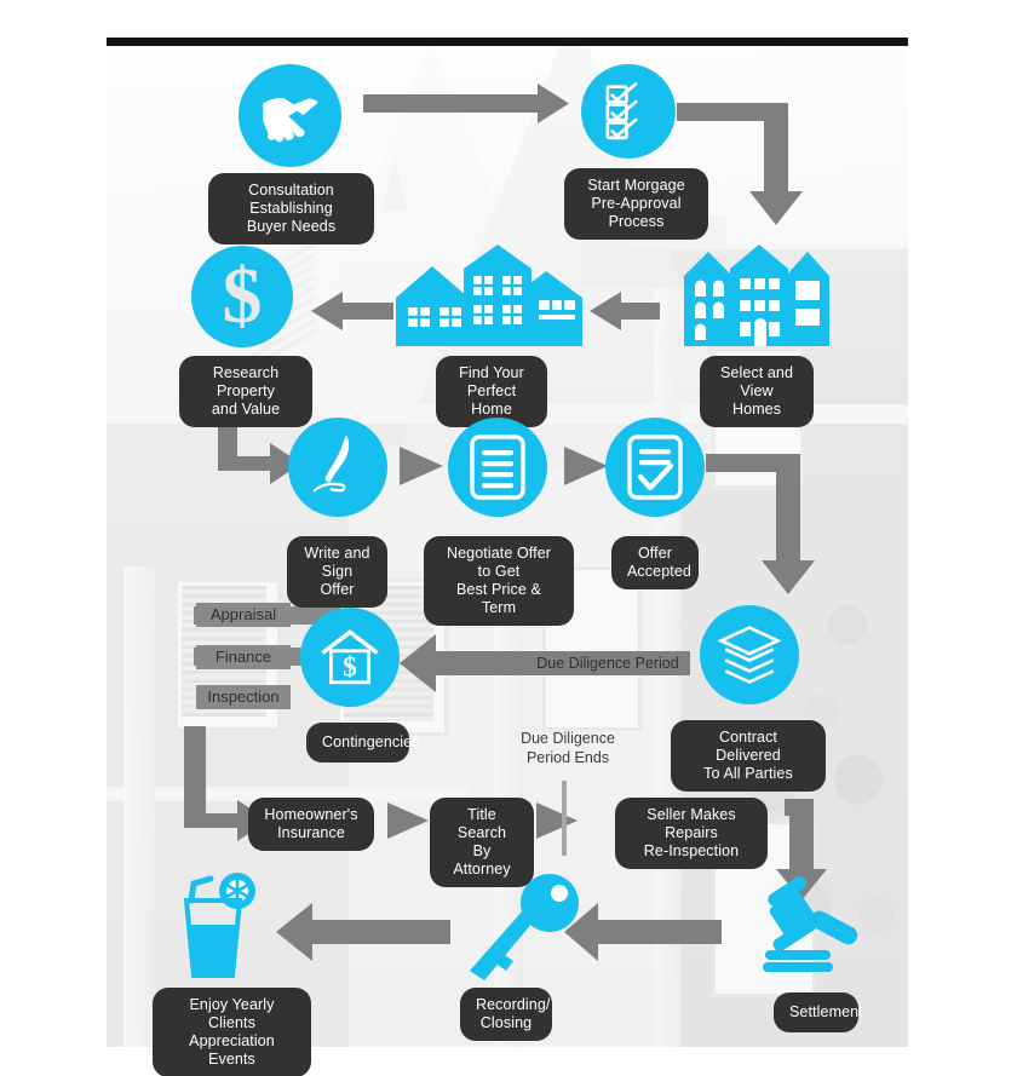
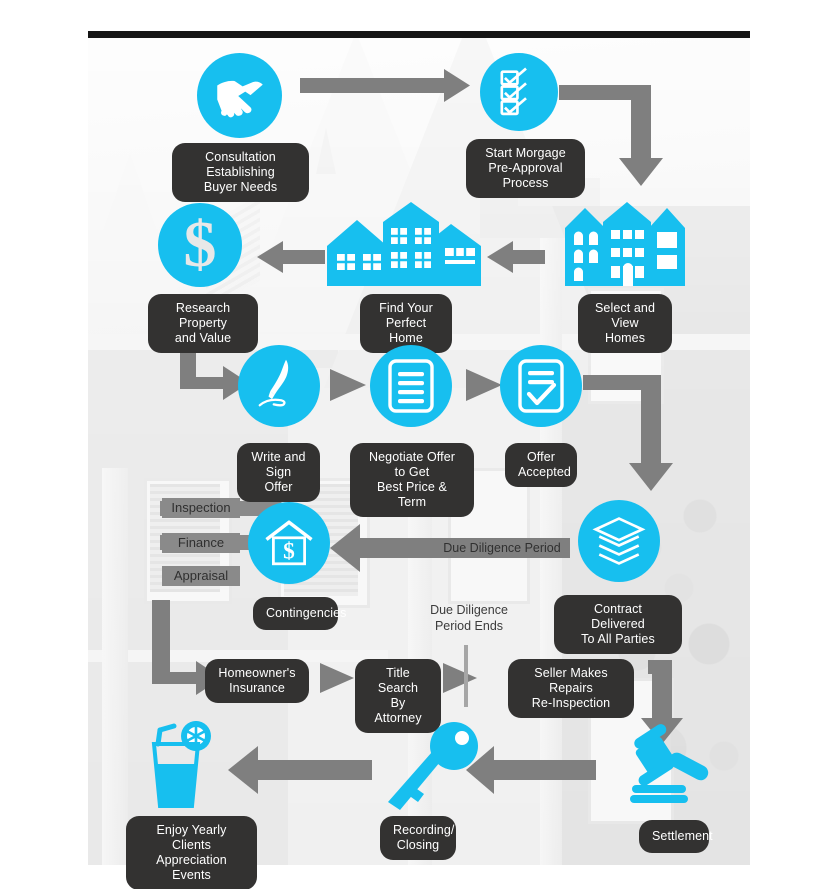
- Appraisal
+ Inspection
  Finance
- Inspection
+ Appraisal
  Due Diligence Period
  Due Diligence
  Period Ends
  Consultation Establishing
  Buyer Needs
  Start Morgage
  Pre-Approval Process
  Select and
  View Homes
  Find Your
  Perfect Home
  $
  Research Property
  and Value
  Write and
  Sign Offer
  Negotiate Offer to Get
  Best Price & Term
  Offer
  Accepted
  Contract Delivered
  To All Parties
  $
  Contingencies
  Homeowner's
  Insurance
  Title Search
  By Attorney
  Seller Makes Repairs
  Re-Inspection
  Settlement
  Recording/
  Closing
  Enjoy Yearly Clients
  Appreciation Events
